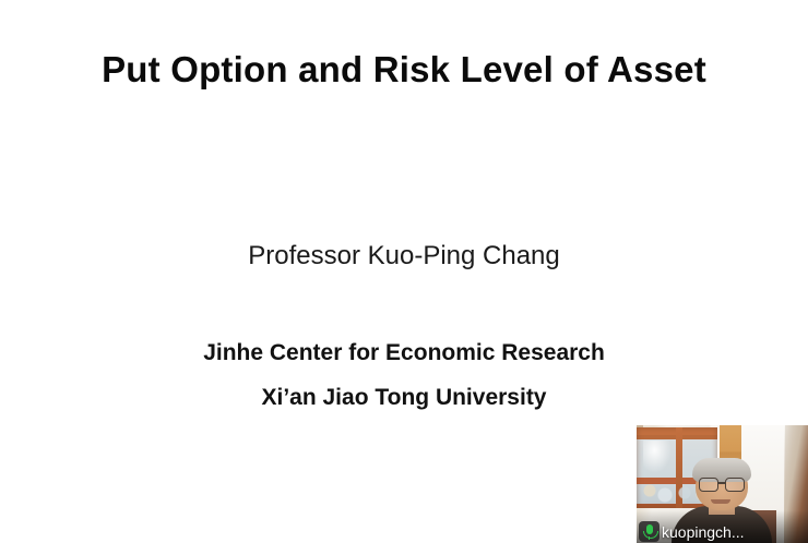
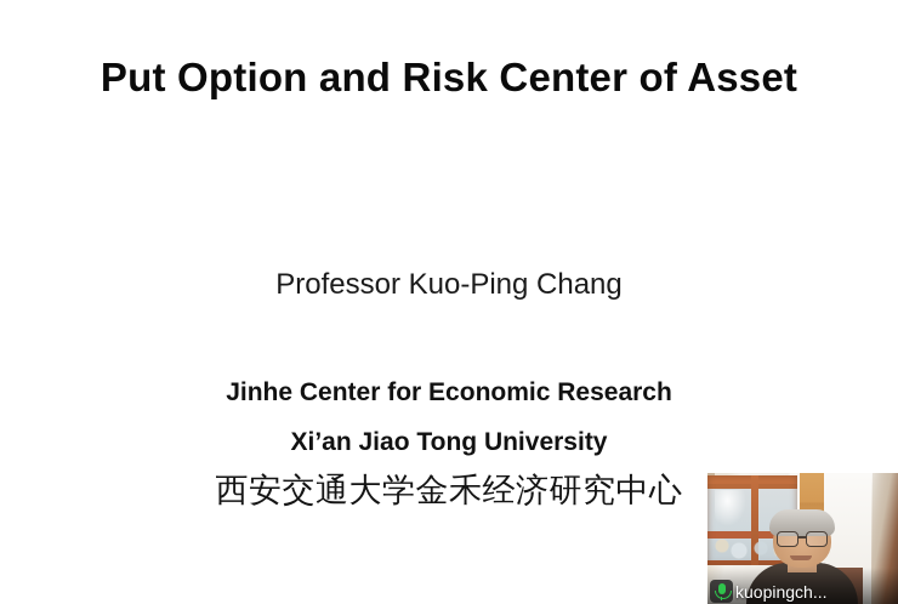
- Put Option and Risk Level of Asset
+ Put Option and Risk Center of Asset
  Professor Kuo-Ping Chang
  Jinhe Center for Economic Research
  Xi’an Jiao Tong University
+ 西安交通大学金禾经济研究中心
  kuopingch...
